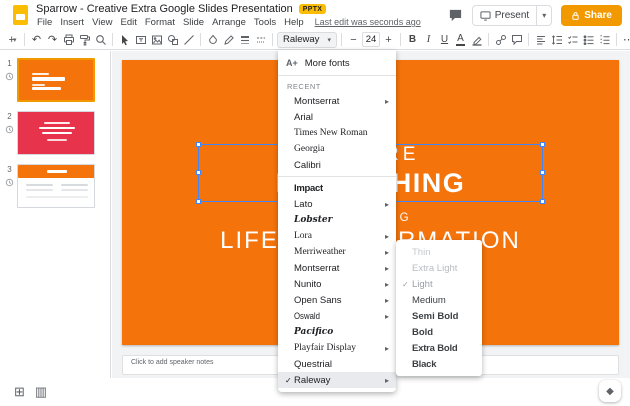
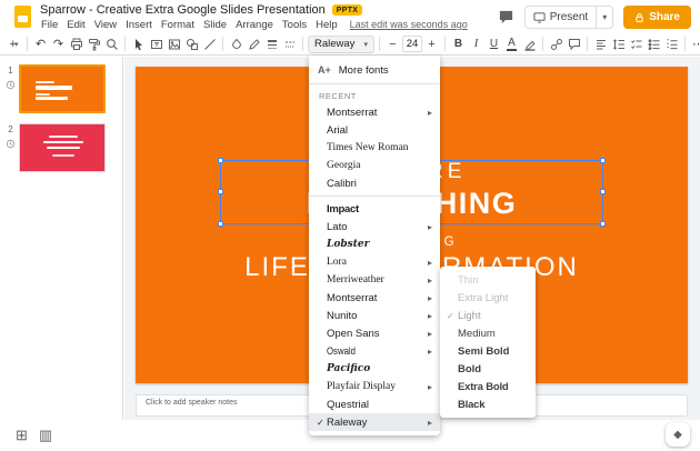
  Sparrow - Creative Extra Google Slides Presentation
  File
- Insert
+ Edit
  View
- Edit
+ Insert
  Format
  Slide
  Arrange
  Tools
  Help
  Last edit was seconds ago
  Present
  ▾
  Share
  +
  ↶
  ↷
  Raleway
  −
  24
  +
  B
  I
  U
  A
  ⋯
  1
  2
- 3
  ⊞
  ▥
  ◆
  A+
  More fonts
  RECENT
  Montserrat
  ▸
  Arial
  Times New Roman
  Georgia
  Calibri
  Impact
  Lato
  ▸
  Lobster
  Lora
  ▸
  Merriweather
  ▸
  Montserrat
  ▸
  Nunito
  ▸
  Open Sans
  ▸
  Oswald
  ▸
  Pacifico
  Playfair Display
  ▸
  Questrial
  ✓
  Raleway
  ▸
  Thin
  Extra Light
  ✓
  Light
  Medium
  Semi Bold
  Bold
  Extra Bold
  Black
